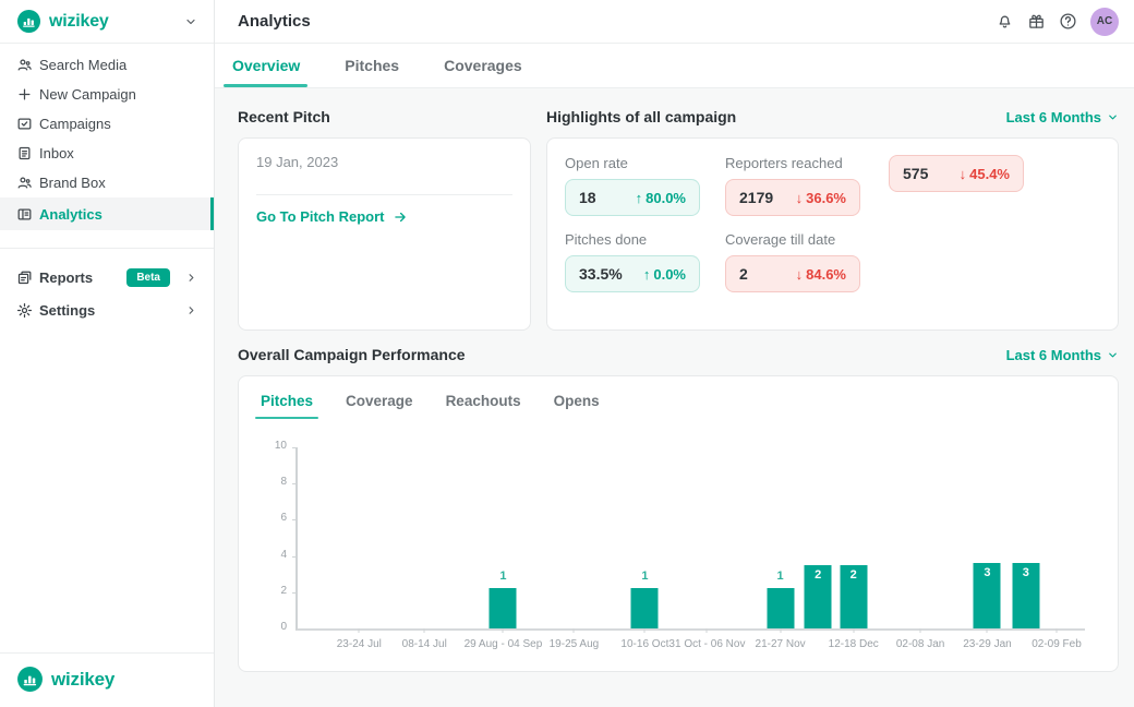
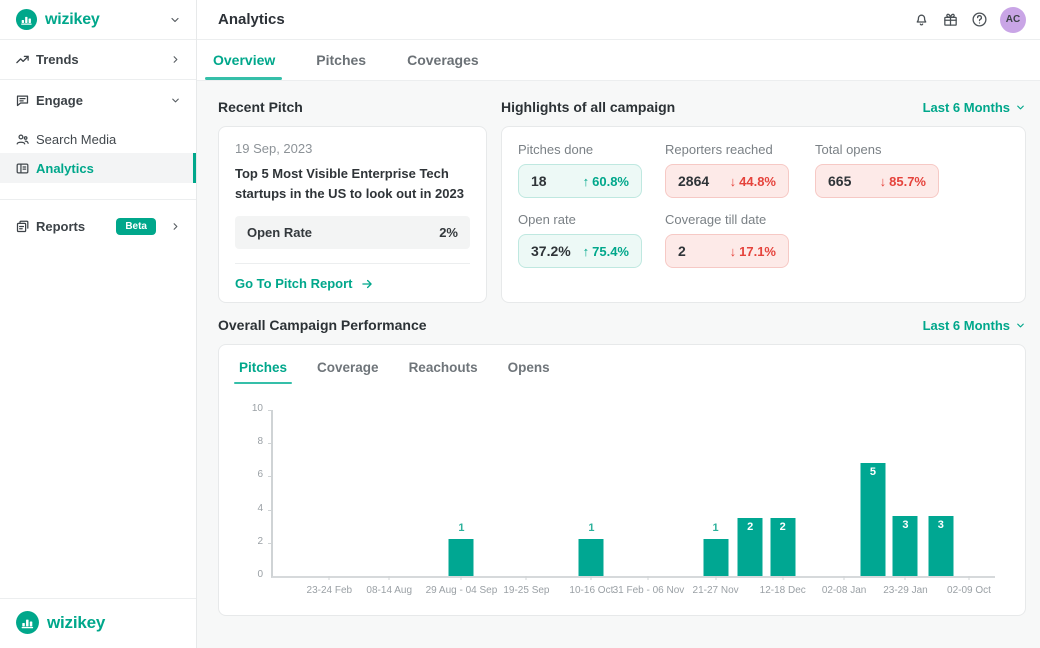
  wizikey
+ Trends
+ Engage
  Search Media
- New Campaign
- Campaigns
- Inbox
- Brand Box
  Analytics
  Reports
  Beta
- Settings
  wizikey
  Analytics
  AC
  Overview
  Pitches
  Coverages
  Recent Pitch
- 19 Jan, 2023
+ 19 Sep, 2023
+ Top 5 Most Visible Enterprise Tech startups in the US to look out in 2023
+ Open Rate
+ 2%
  Go To Pitch Report
  Highlights of all campaign
  Last 6 Months
- Open rate
+ Pitches done
  18
  ↑
- 80.0%
+ 60.8%
  Reporters reached
- 2179
+ 2864
  ↓
- 36.6%
+ 44.8%
+ Total opens
- 575
+ 665
  ↓
- 45.4%
+ 85.7%
- Pitches done
+ Open rate
- 33.5%
+ 37.2%
  ↑
- 0.0%
+ 75.4%
  Coverage till date
  2
  ↓
- 84.6%
+ 17.1%
  Overall Campaign Performance
  Last 6 Months
  Pitches
  Coverage
  Reachouts
  Opens
  0
  2
  4
  6
  8
  10
- 23-24 Jul
+ 23-24 Feb
- 08-14 Jul
+ 08-14 Aug
  29 Aug - 04 Sep
- 19-25 Aug
+ 19-25 Sep
  10-16 Oct
- 31 Oct - 06 Nov
+ 31 Feb - 06 Nov
  21-27 Nov
  12-18 Dec
  02-08 Jan
  23-29 Jan
- 02-09 Feb
+ 02-09 Oct
  1
  1
  1
  2
  2
+ 5
  3
  3
